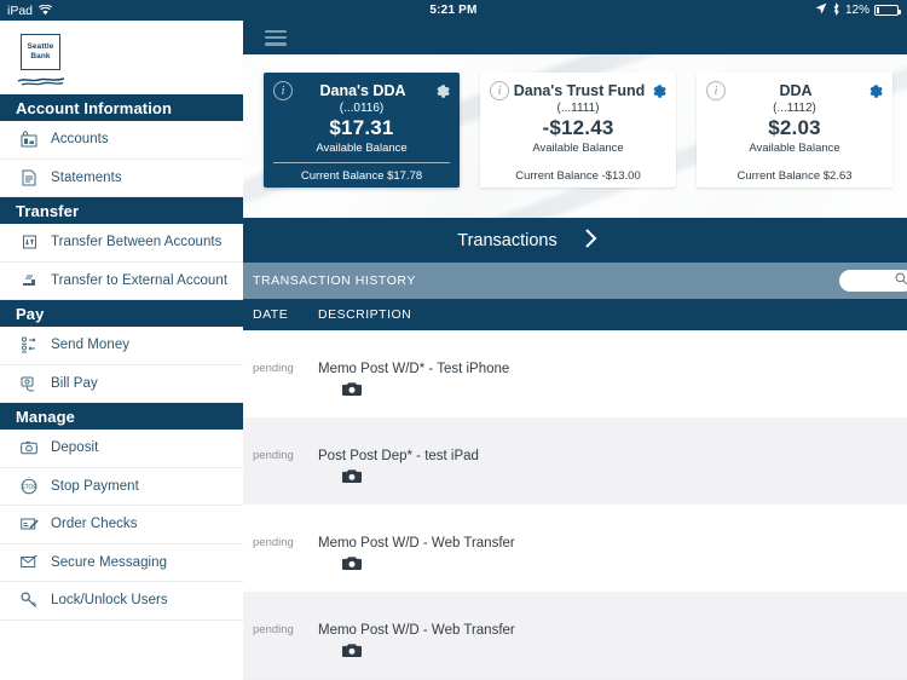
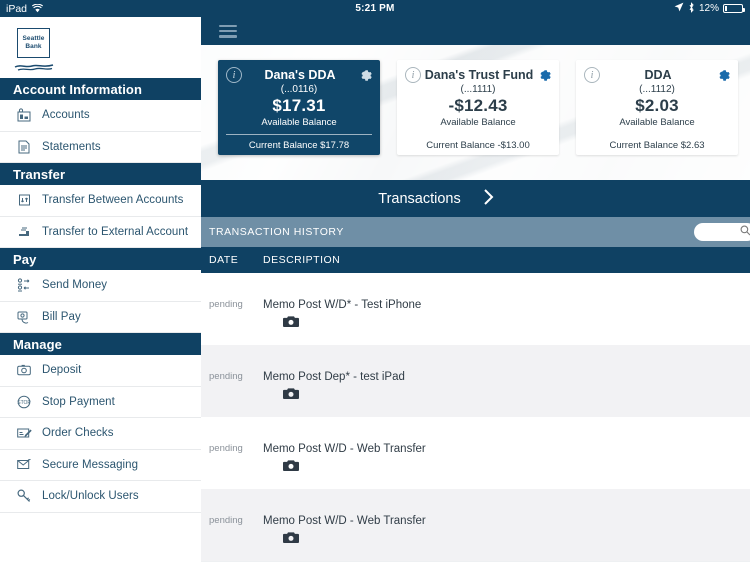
  iPad
  5:21 PM
  12%
  Account Information
  Accounts
  Statements
  Transfer
  Transfer Between Accounts
  Transfer to External Account
  Pay
  Send Money
  Bill Pay
  Manage
  Deposit
  Stop Payment
  Order Checks
  Secure Messaging
  Lock/Unlock Users
  i
  Dana's DDA
  (...0116)
  $17.31
  Available Balance
  Current Balance $17.78
  i
  Dana's Trust Fund
  (...1111)
  -$12.43
  Available Balance
  Current Balance -$13.00
  i
  DDA
  (...1112)
  $2.03
  Available Balance
  Current Balance $2.63
  Transactions
  TRANSACTION HISTORY
  DATE
  DESCRIPTION
  pending
  Memo Post W/D* - Test iPhone
  pending
- Post Post Dep* - test iPad
+ Memo Post Dep* - test iPad
  pending
  Memo Post W/D - Web Transfer
  pending
  Memo Post W/D - Web Transfer
